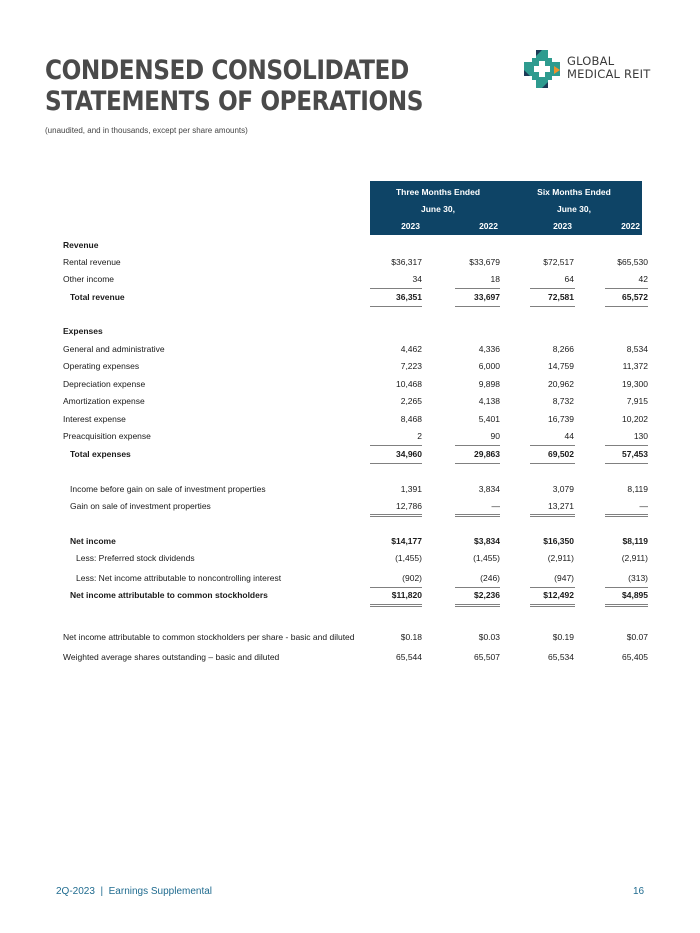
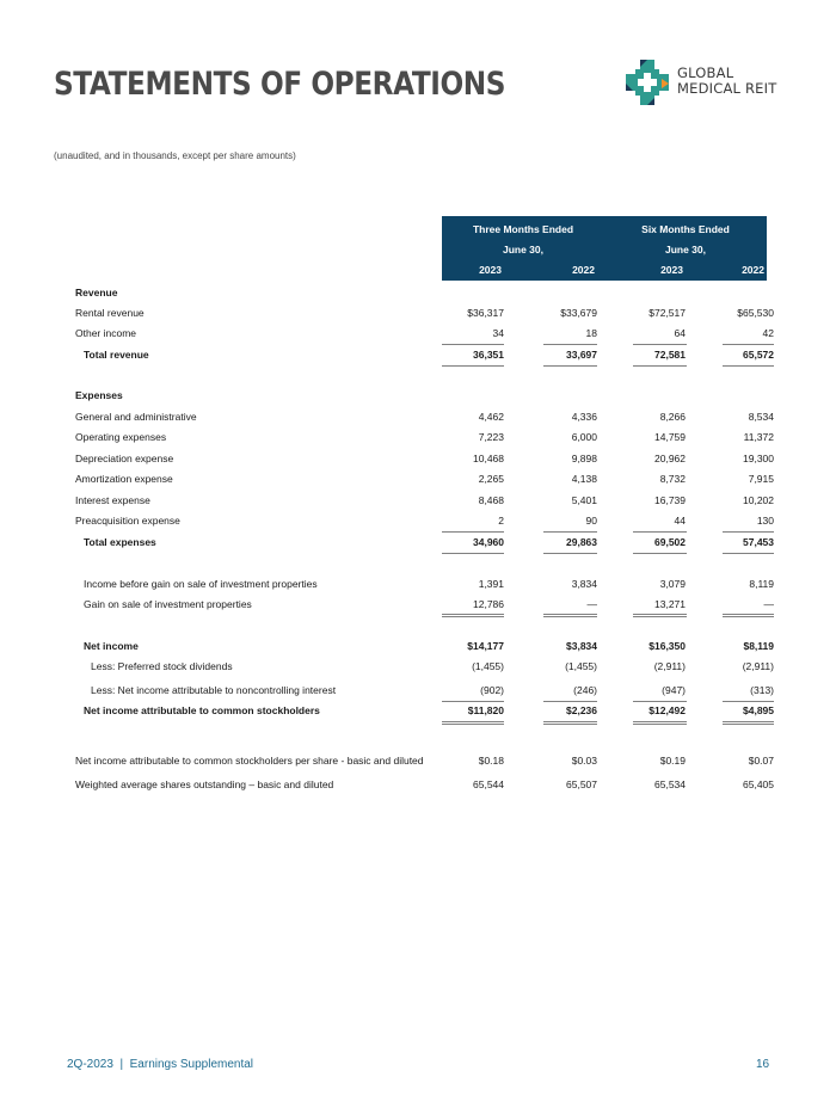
- CONDENSED CONSOLIDATED
  STATEMENTS OF OPERATIONS
  (unaudited, and in thousands, except per share amounts)
  GLOBAL
  MEDICAL REIT
  Three Months Ended
  June 30,
  Six Months Ended
  June 30,
  2023
  2022
  2023
  2022
  Revenue
  Rental revenue
  $36,317
  $33,679
  $72,517
  $65,530
  Other income
  34
  18
  64
  42
  Total revenue
  36,351
  33,697
  72,581
  65,572
  Expenses
  General and administrative
  4,462
  4,336
  8,266
  8,534
  Operating expenses
  7,223
  6,000
  14,759
  11,372
  Depreciation expense
  10,468
  9,898
  20,962
  19,300
  Amortization expense
  2,265
  4,138
  8,732
  7,915
  Interest expense
  8,468
  5,401
  16,739
  10,202
  Preacquisition expense
  2
  90
  44
  130
  Total expenses
  34,960
  29,863
  69,502
  57,453
  Income before gain on sale of investment properties
  1,391
  3,834
  3,079
  8,119
  Gain on sale of investment properties
  12,786
  —
  13,271
  —
  Net income
  $14,177
  $3,834
  $16,350
  $8,119
  Less: Preferred stock dividends
  (1,455)
  (1,455)
  (2,911)
  (2,911)
  Less: Net income attributable to noncontrolling interest
  (902)
  (246)
  (947)
  (313)
  Net income attributable to common stockholders
  $11,820
  $2,236
  $12,492
  $4,895
  Net income attributable to common stockholders per share - basic and diluted
  $0.18
  $0.03
  $0.19
  $0.07
  Weighted average shares outstanding – basic and diluted
  65,544
  65,507
  65,534
  65,405
  2Q-2023 | Earnings Supplemental
  16
